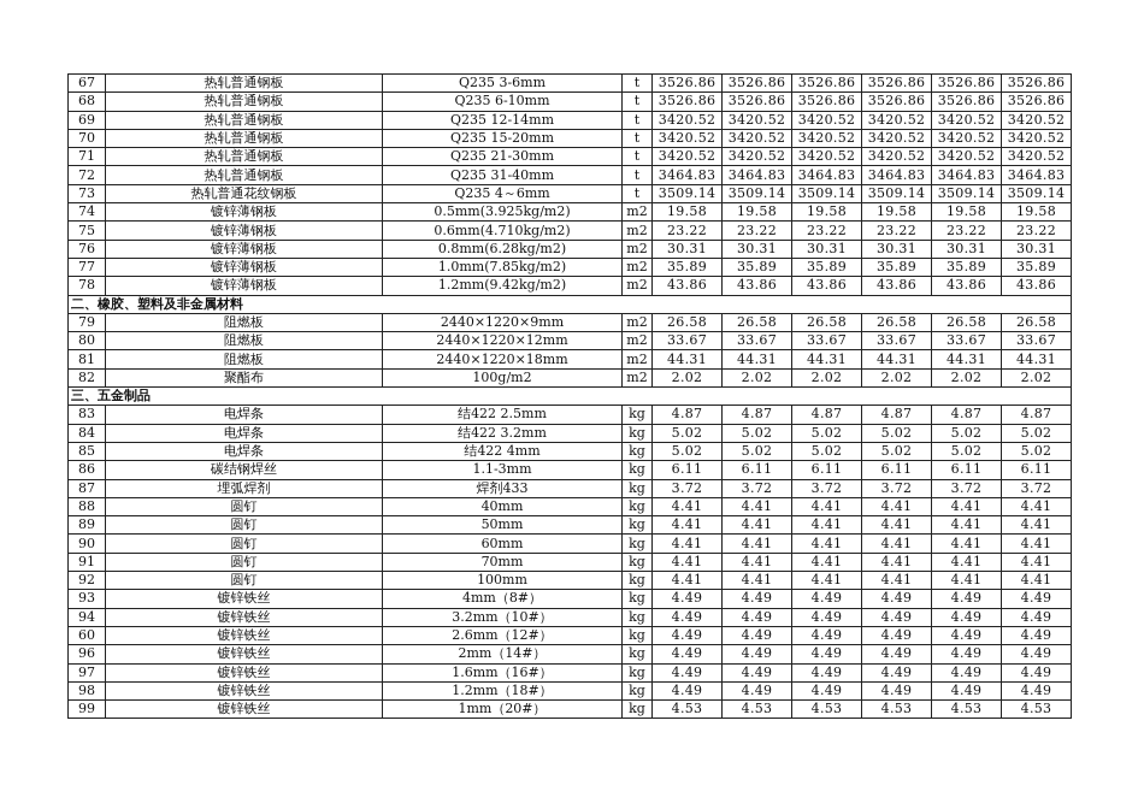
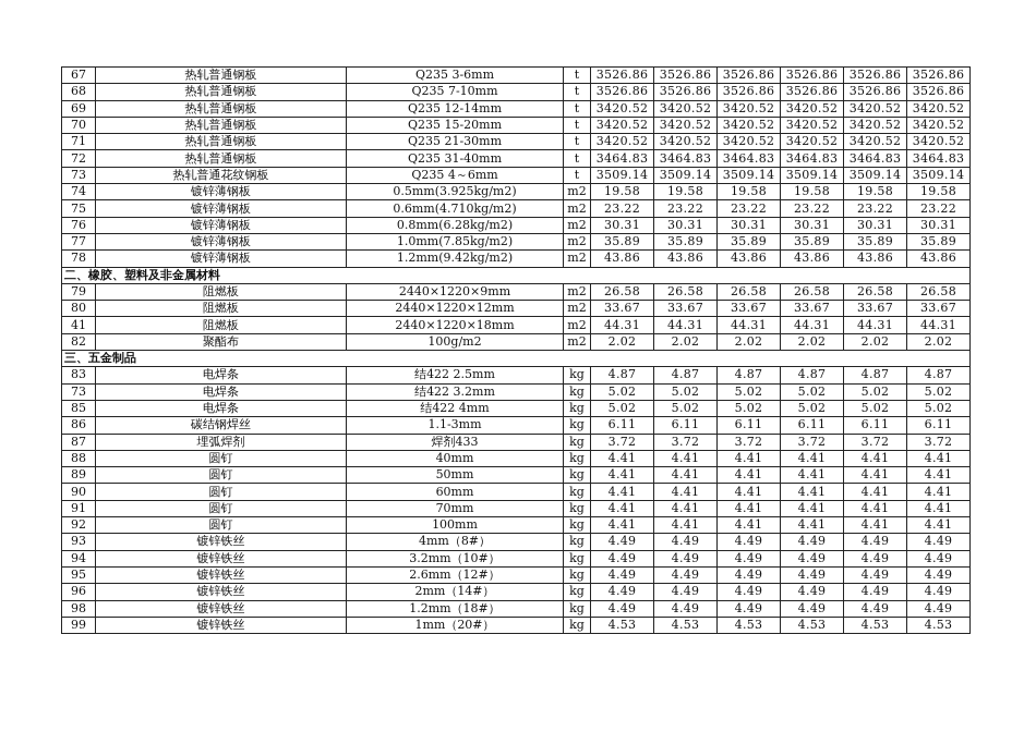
  67	热轧普通钢板	Q235 3-6mm	t	3526.86	3526.86	3526.86	3526.86	3526.86	3526.86
- 68	热轧普通钢板	Q235 6-10mm	t	3526.86	3526.86	3526.86	3526.86	3526.86	3526.86
+ 68	热轧普通钢板	Q235 7-10mm	t	3526.86	3526.86	3526.86	3526.86	3526.86	3526.86
  69	热轧普通钢板	Q235 12-14mm	t	3420.52	3420.52	3420.52	3420.52	3420.52	3420.52
  70	热轧普通钢板	Q235 15-20mm	t	3420.52	3420.52	3420.52	3420.52	3420.52	3420.52
  71	热轧普通钢板	Q235 21-30mm	t	3420.52	3420.52	3420.52	3420.52	3420.52	3420.52
  72	热轧普通钢板	Q235 31-40mm	t	3464.83	3464.83	3464.83	3464.83	3464.83	3464.83
  73	热轧普通花纹钢板	Q235 4～6mm	t	3509.14	3509.14	3509.14	3509.14	3509.14	3509.14
  74	镀锌薄钢板	0.5mm(3.925kg/m2)	m2	19.58	19.58	19.58	19.58	19.58	19.58
  75	镀锌薄钢板	0.6mm(4.710kg/m2)	m2	23.22	23.22	23.22	23.22	23.22	23.22
  76	镀锌薄钢板	0.8mm(6.28kg/m2)	m2	30.31	30.31	30.31	30.31	30.31	30.31
  77	镀锌薄钢板	1.0mm(7.85kg/m2)	m2	35.89	35.89	35.89	35.89	35.89	35.89
  78	镀锌薄钢板	1.2mm(9.42kg/m2)	m2	43.86	43.86	43.86	43.86	43.86	43.86
  二、橡胶、塑料及非金属材料
  79	阻燃板	2440×1220×9mm	m2	26.58	26.58	26.58	26.58	26.58	26.58
  80	阻燃板	2440×1220×12mm	m2	33.67	33.67	33.67	33.67	33.67	33.67
- 81	阻燃板	2440×1220×18mm	m2	44.31	44.31	44.31	44.31	44.31	44.31
+ 41	阻燃板	2440×1220×18mm	m2	44.31	44.31	44.31	44.31	44.31	44.31
  82	聚酯布	100g/m2	m2	2.02	2.02	2.02	2.02	2.02	2.02
  三、五金制品
  83	电焊条	结422 2.5mm	kg	4.87	4.87	4.87	4.87	4.87	4.87
- 84	电焊条	结422 3.2mm	kg	5.02	5.02	5.02	5.02	5.02	5.02
+ 73	电焊条	结422 3.2mm	kg	5.02	5.02	5.02	5.02	5.02	5.02
  85	电焊条	结422 4mm	kg	5.02	5.02	5.02	5.02	5.02	5.02
  86	碳结钢焊丝	1.1-3mm	kg	6.11	6.11	6.11	6.11	6.11	6.11
  87	埋弧焊剂	焊剂433	kg	3.72	3.72	3.72	3.72	3.72	3.72
  88	圆钉	40mm	kg	4.41	4.41	4.41	4.41	4.41	4.41
  89	圆钉	50mm	kg	4.41	4.41	4.41	4.41	4.41	4.41
  90	圆钉	60mm	kg	4.41	4.41	4.41	4.41	4.41	4.41
  91	圆钉	70mm	kg	4.41	4.41	4.41	4.41	4.41	4.41
  92	圆钉	100mm	kg	4.41	4.41	4.41	4.41	4.41	4.41
  93	镀锌铁丝	4mm（8#）	kg	4.49	4.49	4.49	4.49	4.49	4.49
  94	镀锌铁丝	3.2mm（10#）	kg	4.49	4.49	4.49	4.49	4.49	4.49
- 60	镀锌铁丝	2.6mm（12#）	kg	4.49	4.49	4.49	4.49	4.49	4.49
+ 95	镀锌铁丝	2.6mm（12#）	kg	4.49	4.49	4.49	4.49	4.49	4.49
  96	镀锌铁丝	2mm（14#）	kg	4.49	4.49	4.49	4.49	4.49	4.49
- 97	镀锌铁丝	1.6mm（16#）	kg	4.49	4.49	4.49	4.49	4.49	4.49
  98	镀锌铁丝	1.2mm（18#）	kg	4.49	4.49	4.49	4.49	4.49	4.49
  99	镀锌铁丝	1mm（20#）	kg	4.53	4.53	4.53	4.53	4.53	4.53
